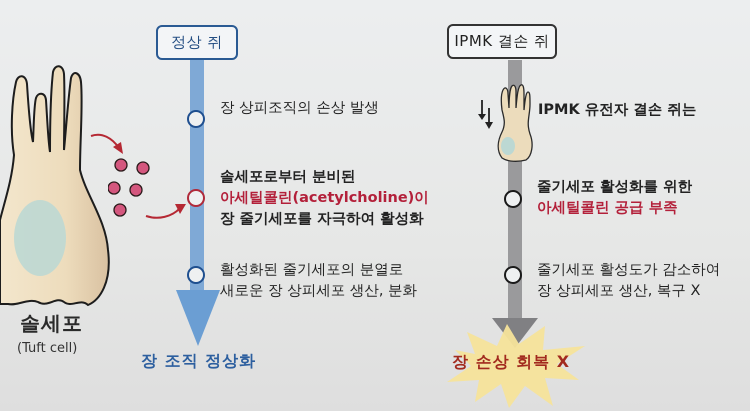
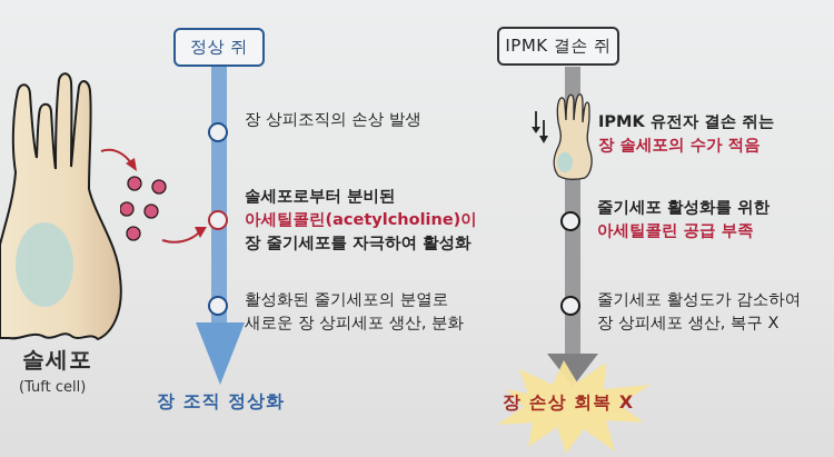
  솔세포
  (Tuft cell)
  정상 쥐
  장 상피조직의 손상 발생
  솔세포로부터 분비된
  아세틸콜린(acetylcholine)이
  장 줄기세포를 자극하여 활성화
  활성화된 줄기세포의 분열로
  새로운 장 상피세포 생산, 분화
  장 조직 정상화
  IPMK 결손 쥐
  IPMK 유전자 결손 쥐는
+ 장 솔세포의 수가 적음
  줄기세포 활성화를 위한
  아세틸콜린 공급 부족
  줄기세포 활성도가 감소하여
  장 상피세포 생산, 복구 X
  장 손상 회복 X
